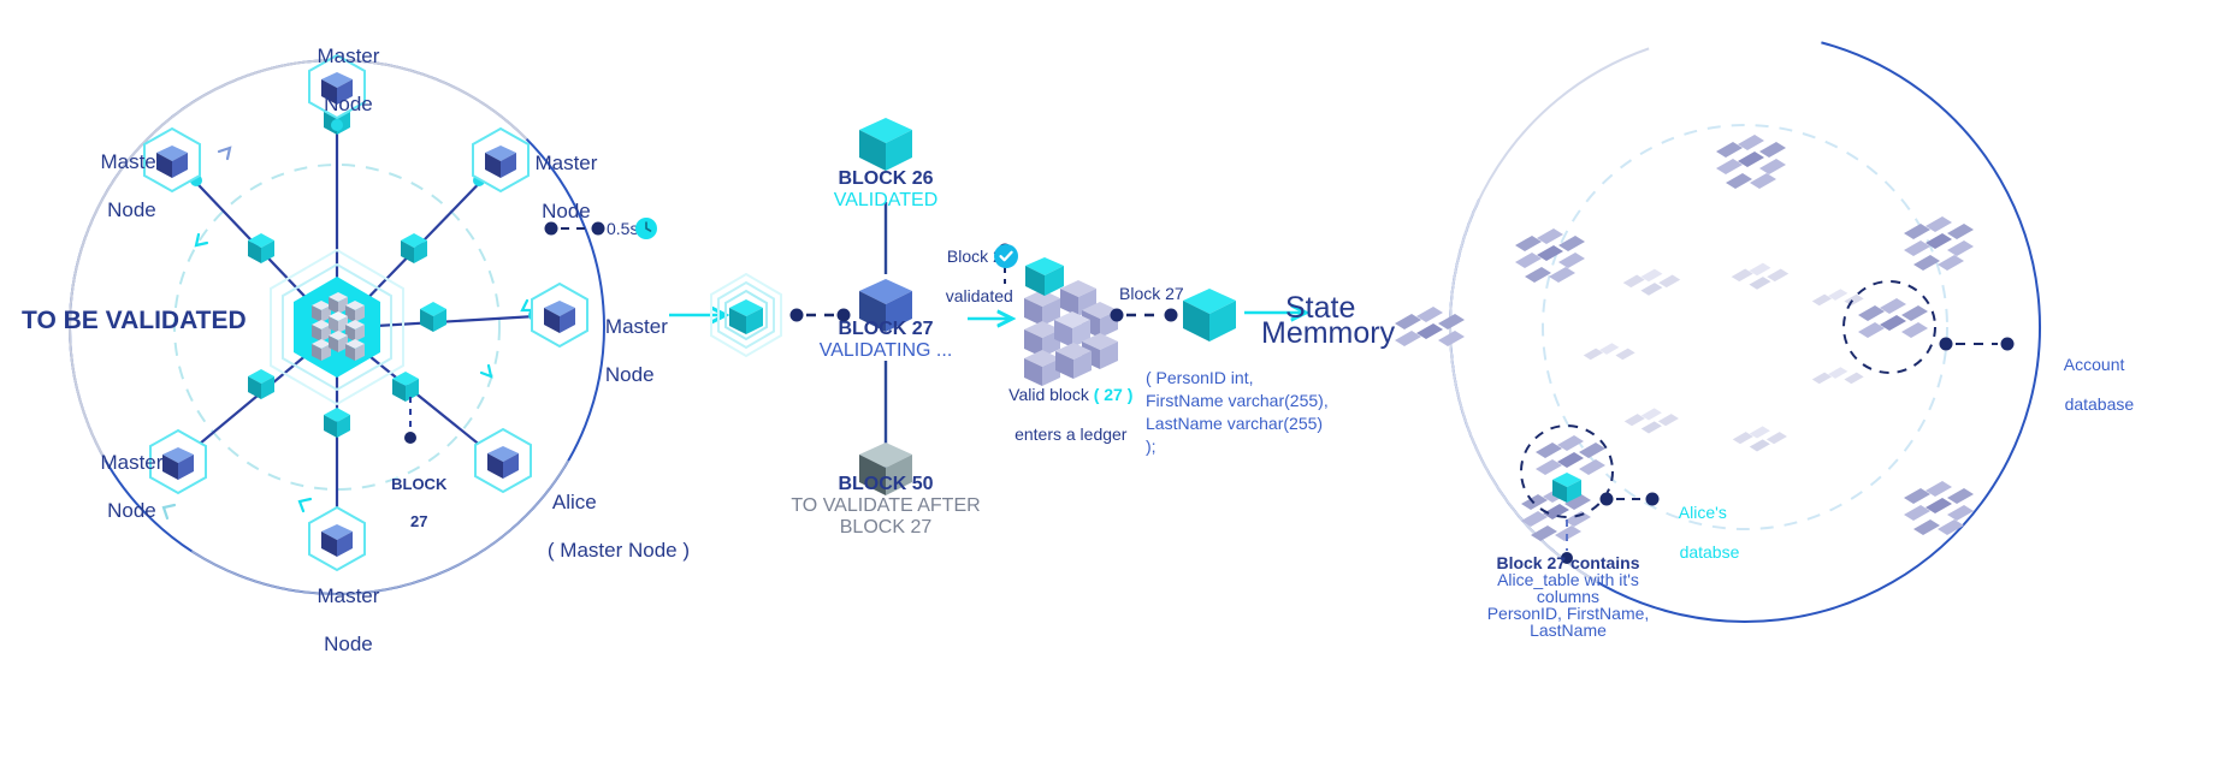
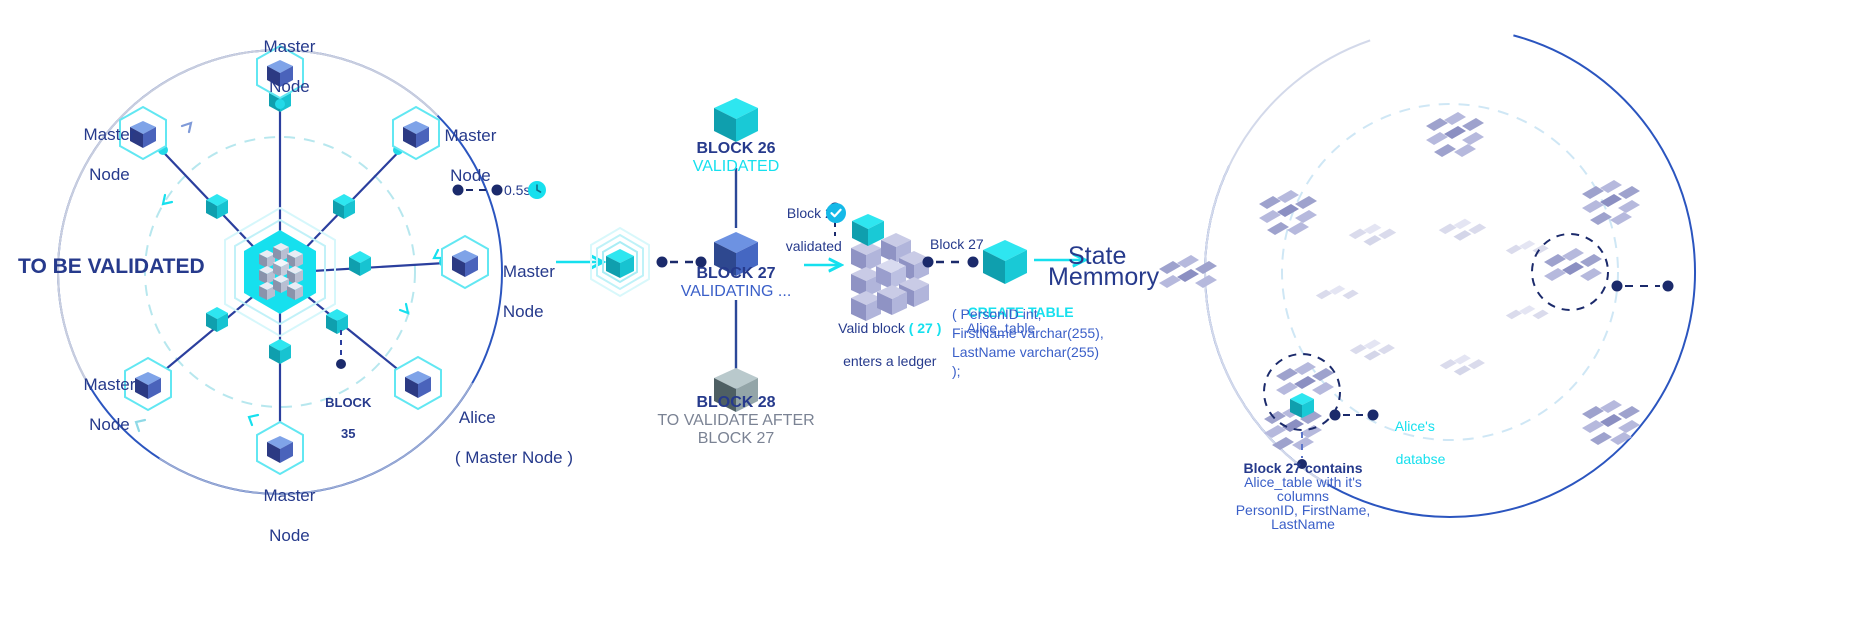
  TO BE VALIDATED
  Master
  Node
  Master
  Node
  Master
  Node
  Master
  Node
  Master
  Node
  Master
  Node
  Alice
  ( Master Node )
  BLOCK
- 27
+ 35
  0.5s
  BLOCK 26
  VALIDATED
  BLOCK 27
  VALIDATING ...
- BLOCK 50
+ BLOCK 28
  TO VALIDATE AFTER
  BLOCK 27
  Block
  validated
  Valid block ( 27 )
  enters a ledger
  Block 27
  State
  Memmory
+ CREATE TABLE Alice_table
  ( PersonID int,
  FirstName varchar(255),
  LastName varchar(255)
  );
- Account
- database
  Alice's
  databse
  Block 27 contains
  Alice_table with it's
  columns
  PersonID, FirstName,
  LastName
